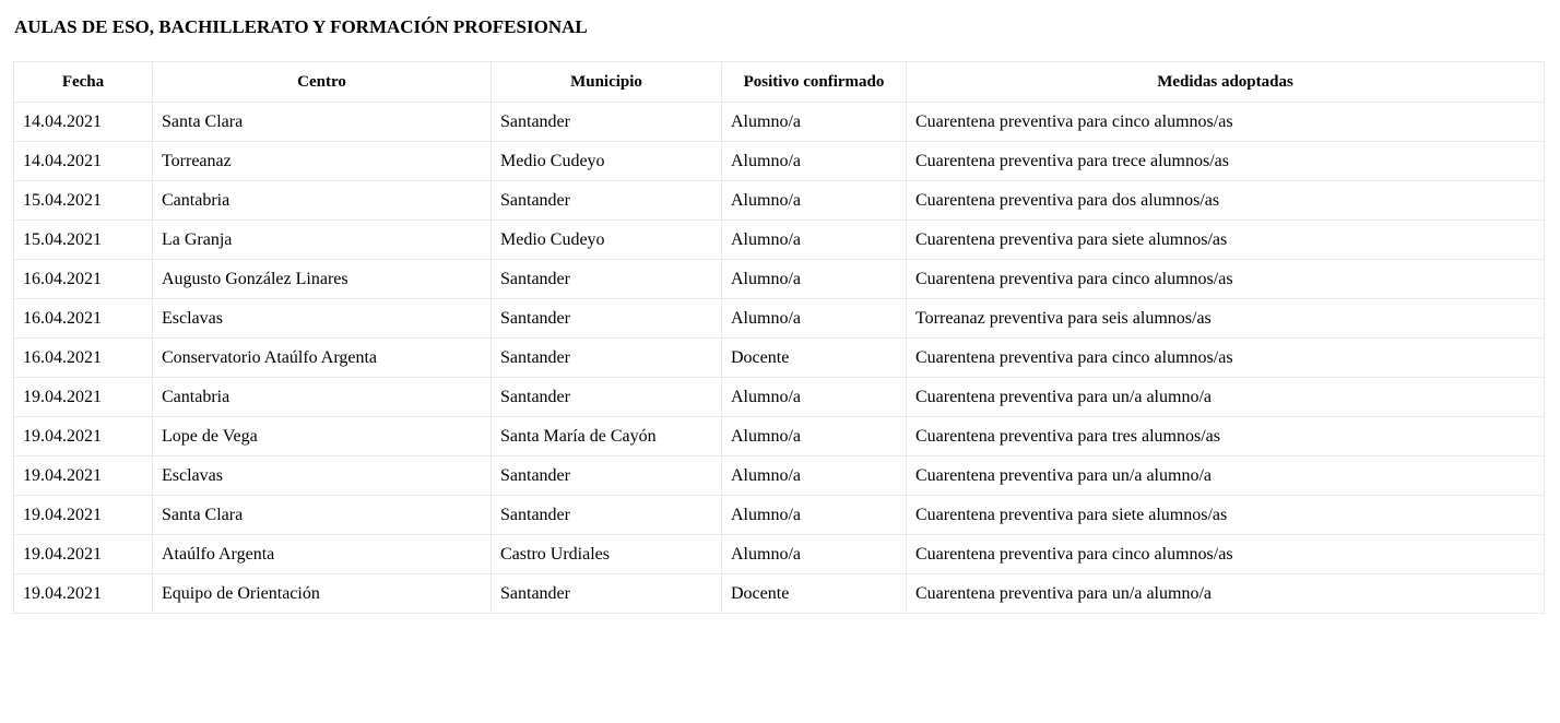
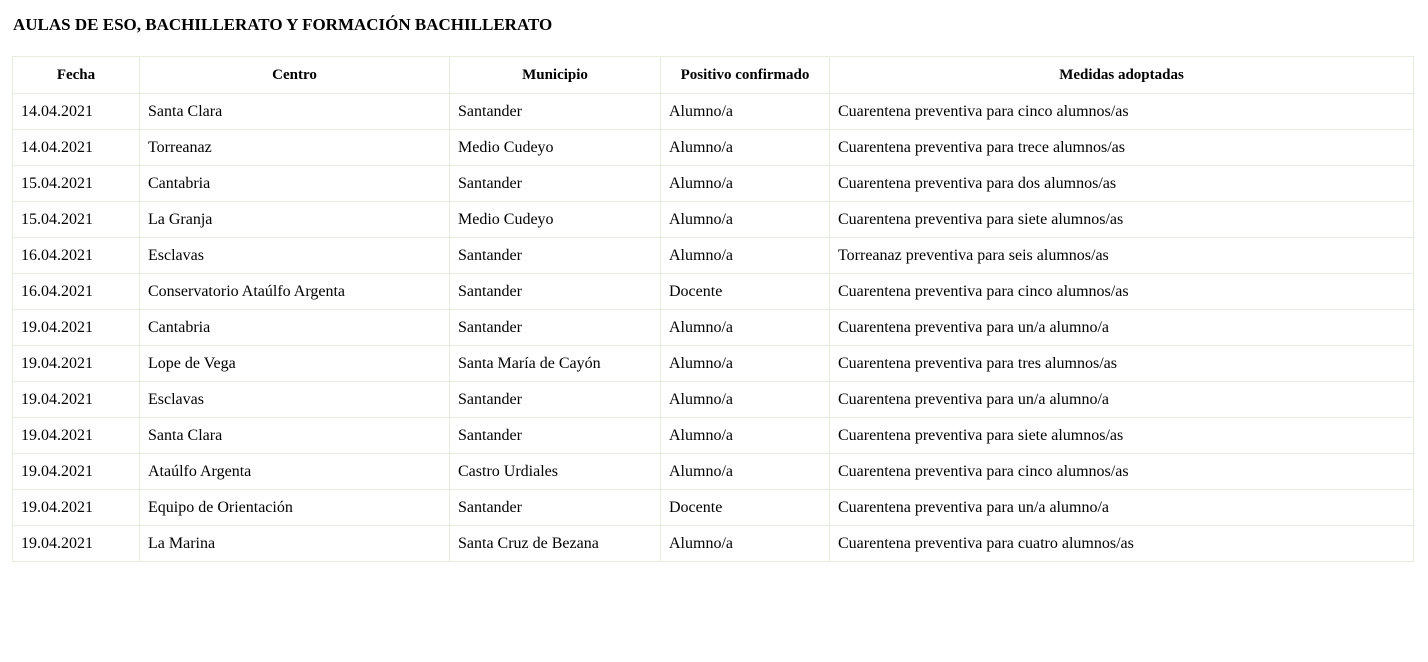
- AULAS DE ESO, BACHILLERATO Y FORMACIÓN PROFESIONAL
+ AULAS DE ESO, BACHILLERATO Y FORMACIÓN BACHILLERATO
  Fecha	Centro	Municipio	Positivo confirmado	Medidas adoptadas
  14.04.2021	Santa Clara	Santander	Alumno/a	Cuarentena preventiva para cinco alumnos/as
  14.04.2021	Torreanaz	Medio Cudeyo	Alumno/a	Cuarentena preventiva para trece alumnos/as
  15.04.2021	Cantabria	Santander	Alumno/a	Cuarentena preventiva para dos alumnos/as
  15.04.2021	La Granja	Medio Cudeyo	Alumno/a	Cuarentena preventiva para siete alumnos/as
- 16.04.2021	Augusto González Linares	Santander	Alumno/a	Cuarentena preventiva para cinco alumnos/as
  16.04.2021	Esclavas	Santander	Alumno/a	Torreanaz preventiva para seis alumnos/as
  16.04.2021	Conservatorio Ataúlfo Argenta	Santander	Docente	Cuarentena preventiva para cinco alumnos/as
  19.04.2021	Cantabria	Santander	Alumno/a	Cuarentena preventiva para un/a alumno/a
  19.04.2021	Lope de Vega	Santa María de Cayón	Alumno/a	Cuarentena preventiva para tres alumnos/as
  19.04.2021	Esclavas	Santander	Alumno/a	Cuarentena preventiva para un/a alumno/a
  19.04.2021	Santa Clara	Santander	Alumno/a	Cuarentena preventiva para siete alumnos/as
  19.04.2021	Ataúlfo Argenta	Castro Urdiales	Alumno/a	Cuarentena preventiva para cinco alumnos/as
  19.04.2021	Equipo de Orientación	Santander	Docente	Cuarentena preventiva para un/a alumno/a
+ 19.04.2021	La Marina	Santa Cruz de Bezana	Alumno/a	Cuarentena preventiva para cuatro alumnos/as
